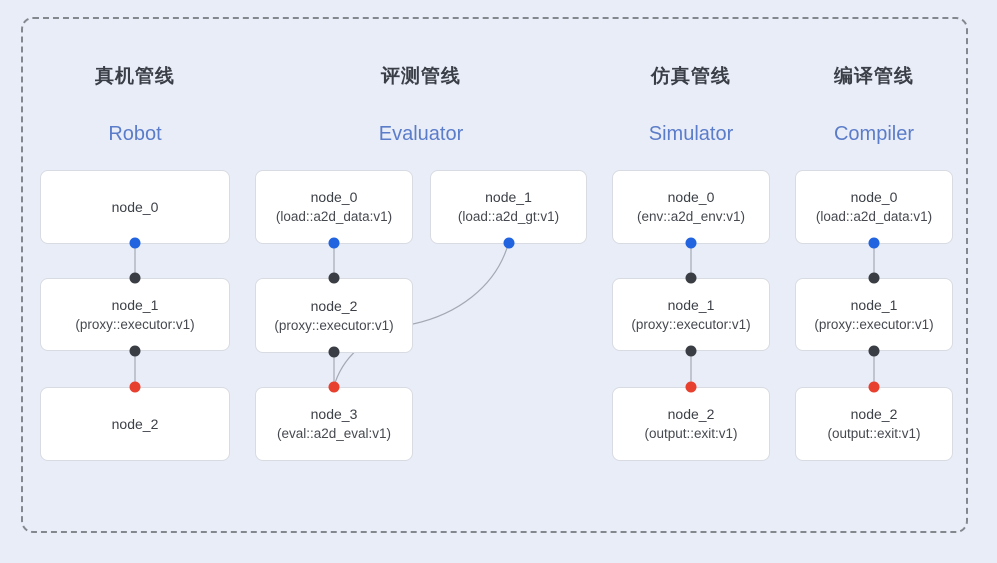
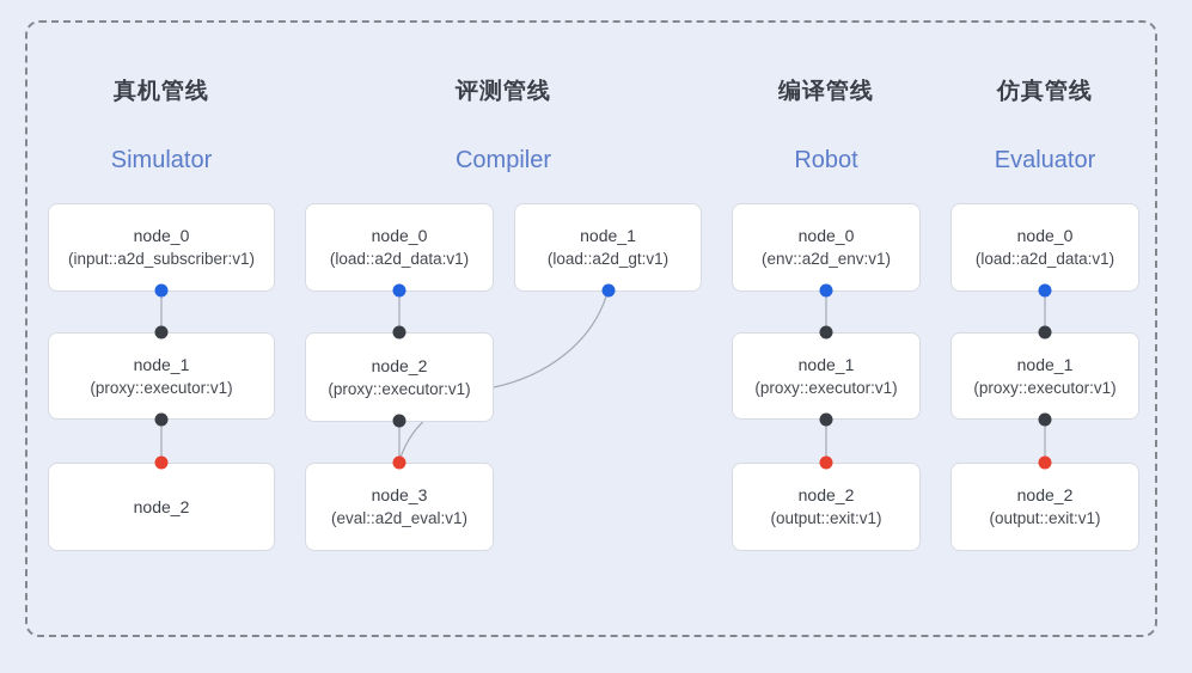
  真机管线
- Robot
+ Simulator
  node_0
+ (input::a2d_subscriber:v1)
  node_1
  (proxy::executor:v1)
  node_2
  评测管线
- Evaluator
+ Compiler
  node_0
  (load::a2d_data:v1)
  node_1
  (load::a2d_gt:v1)
  node_2
  (proxy::executor:v1)
  node_3
  (eval::a2d_eval:v1)
- 仿真管线
+ 编译管线
- Simulator
+ Robot
  node_0
  (env::a2d_env:v1)
  node_1
  (proxy::executor:v1)
  node_2
  (output::exit:v1)
- 编译管线
+ 仿真管线
- Compiler
+ Evaluator
  node_0
  (load::a2d_data:v1)
  node_1
  (proxy::executor:v1)
  node_2
  (output::exit:v1)
